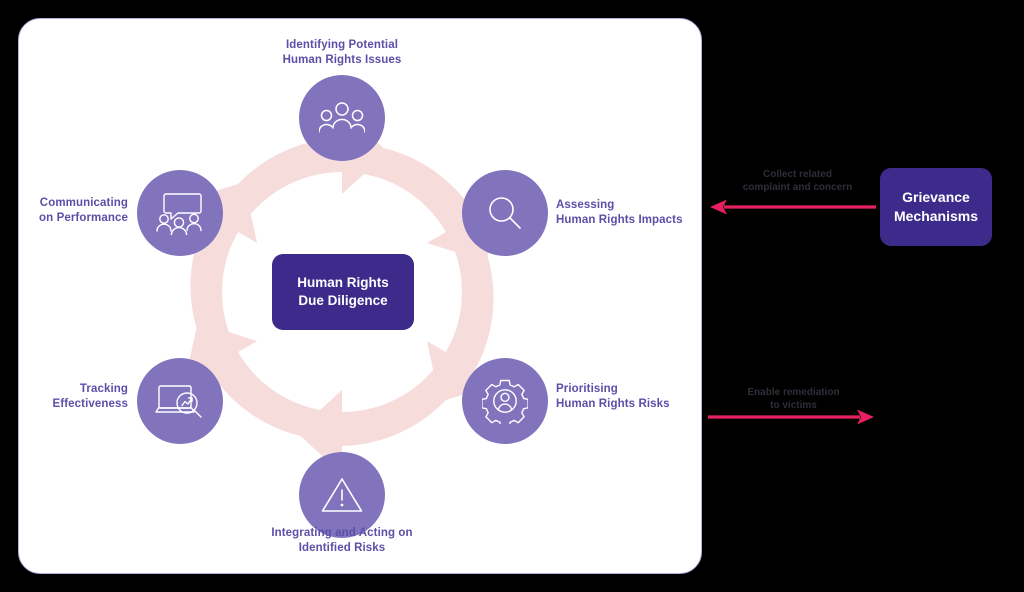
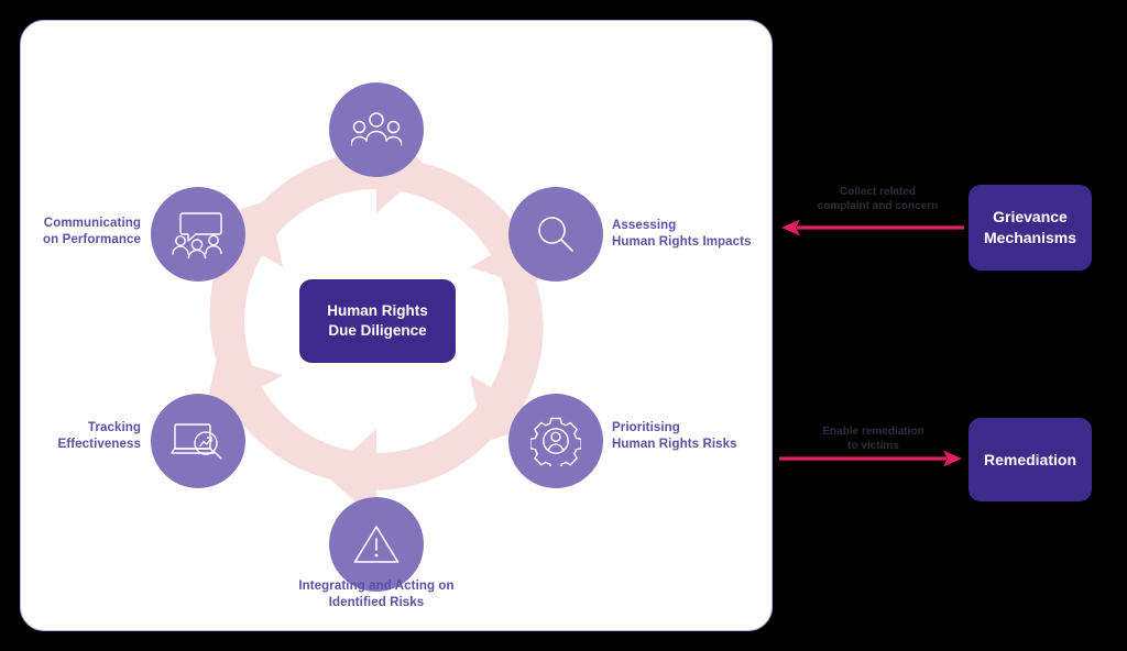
- Identifying Potential
- Human Rights Issues
  Assessing
  Human Rights Impacts
  Prioritising
  Human Rights Risks
  Integrating and Acting on
  Identified Risks
  Tracking
  Effectiveness
  Communicating
  on Performance
  Human Rights
  Due Diligence
  Collect related
  complaint and concern
  Grievance
  Mechanisms
  Enable remediation
  to victims
+ Remediation
